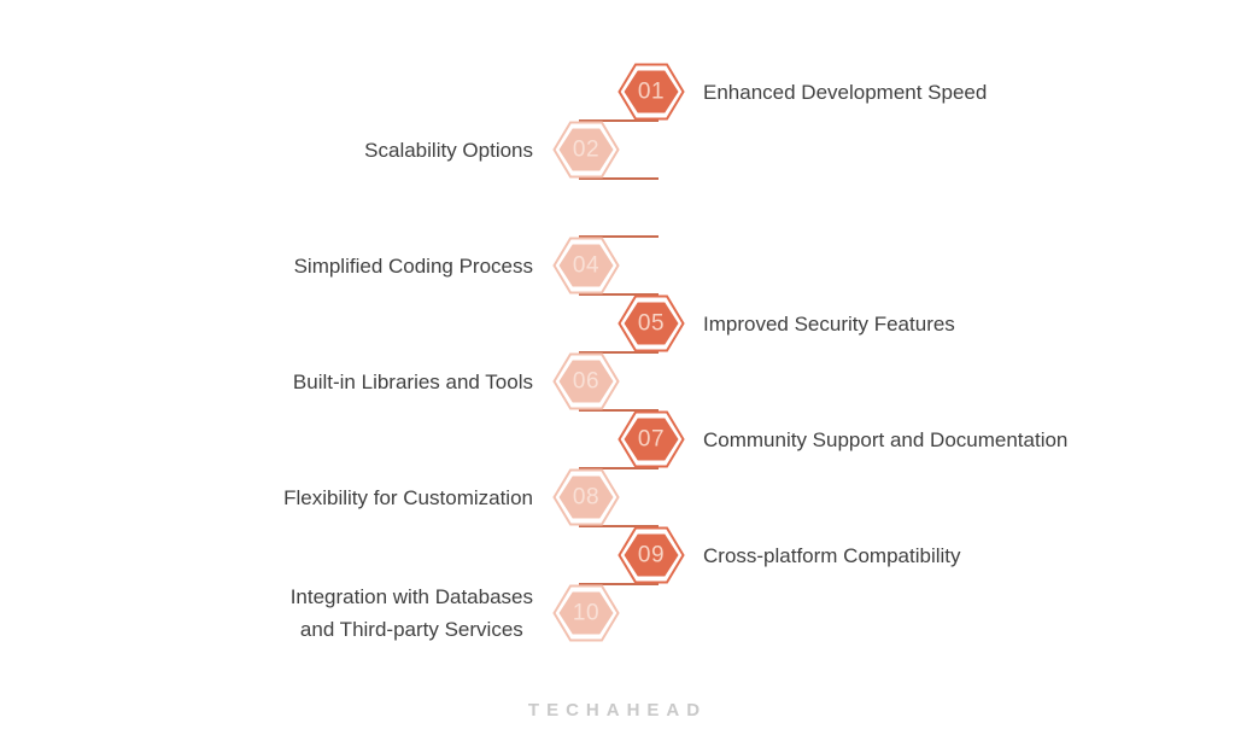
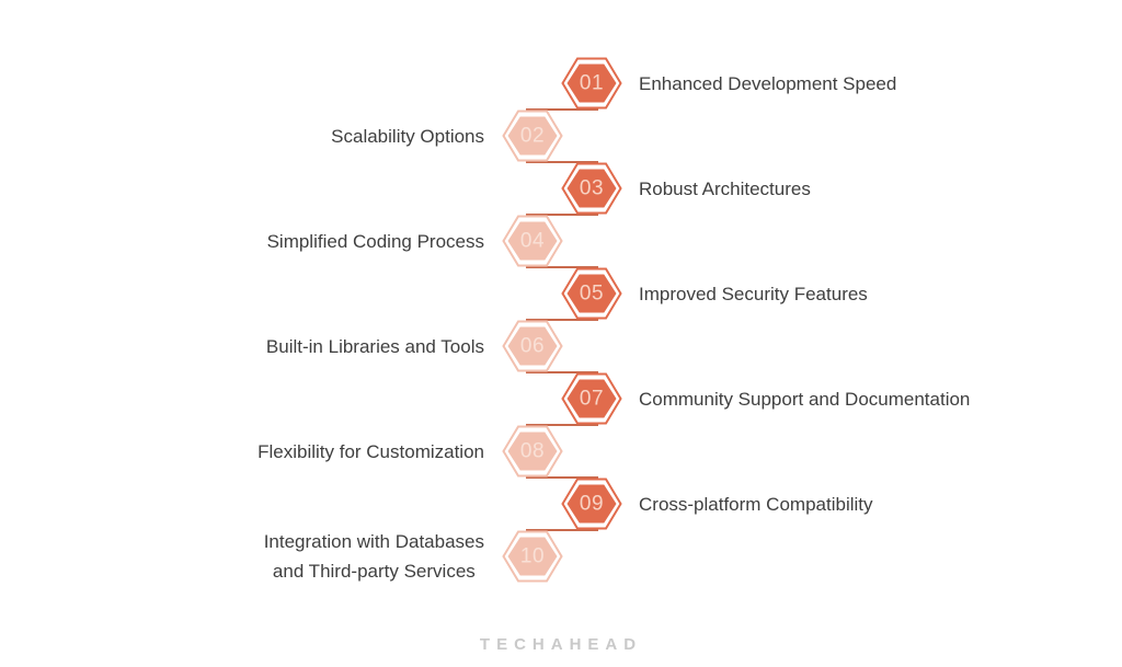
  01
  Enhanced Development Speed
  Scalability Options
  02
+ 03
+ Robust Architectures
  Simplified Coding Process
  04
  05
  Improved Security Features
  Built-in Libraries and Tools
  06
  07
  Community Support and Documentation
  Flexibility for Customization
  08
  09
  Cross-platform Compatibility
  Integration with Databases
  and Third-party Services
  10
  TECHAHEAD
